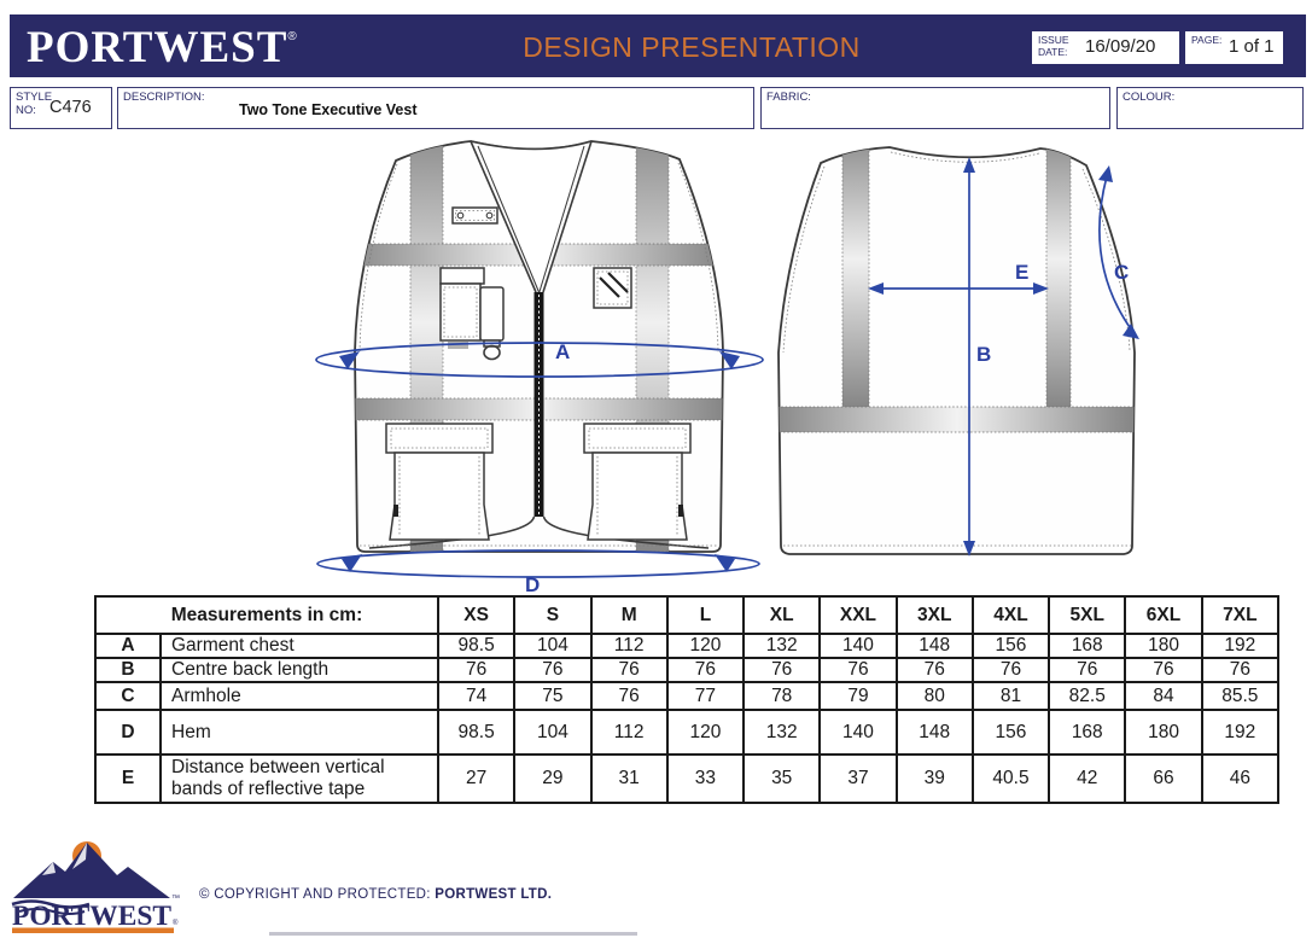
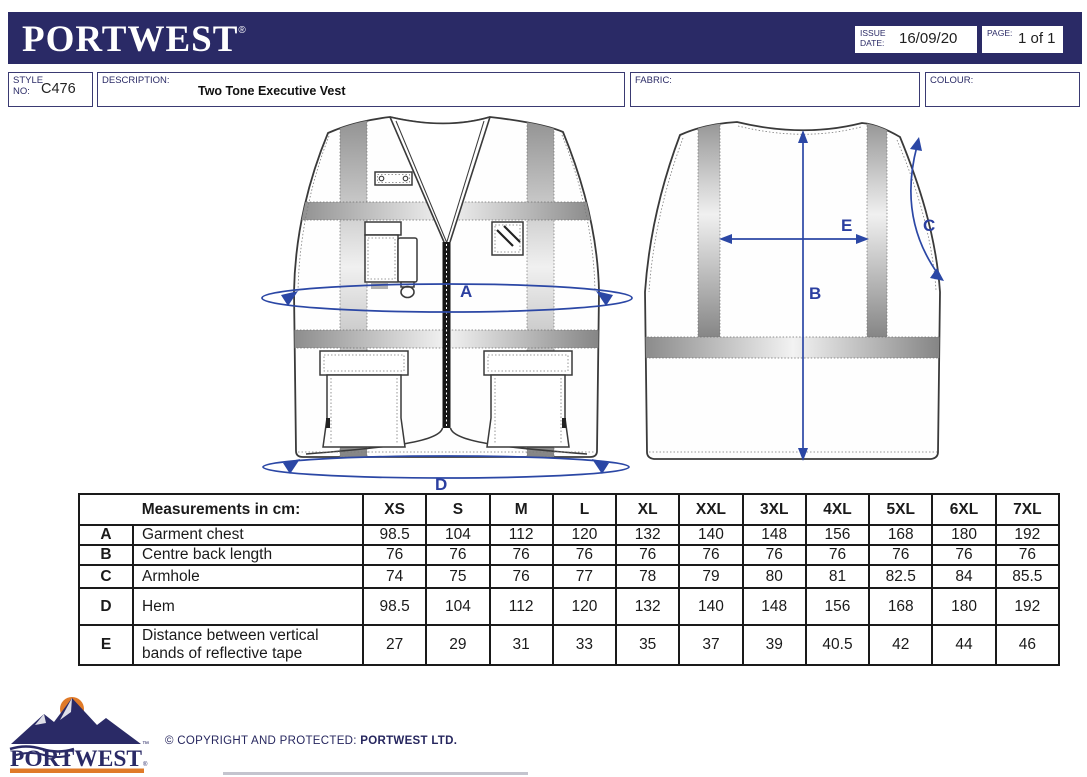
  PORTWEST®
- DESIGN PRESENTATION
  ISSUE DATE:
  16/09/20
  PAGE:
  1 of 1
  STYLE NO:
  C476
  DESCRIPTION:
  Two Tone Executive Vest
  FABRIC:
  COLOUR:
  A
  D
  B
  E
  C
  Measurements in cm:	XS	S	M	L	XL	XXL	3XL	4XL	5XL	6XL	7XL
  A	Garment chest	98.5	104	112	120	132	140	148	156	168	180	192
  B	Centre back length	76	76	76	76	76	76	76	76	76	76	76
  C	Armhole	74	75	76	77	78	79	80	81	82.5	84	85.5
  D	Hem	98.5	104	112	120	132	140	148	156	168	180	192
- E	Distance between vertical bands of reflective tape	27	29	31	33	35	37	39	40.5	42	66	46
+ E	Distance between vertical bands of reflective tape	27	29	31	33	35	37	39	40.5	42	44	46
  PORTWEST
  © COPYRIGHT AND PROTECTED: PORTWEST LTD.
